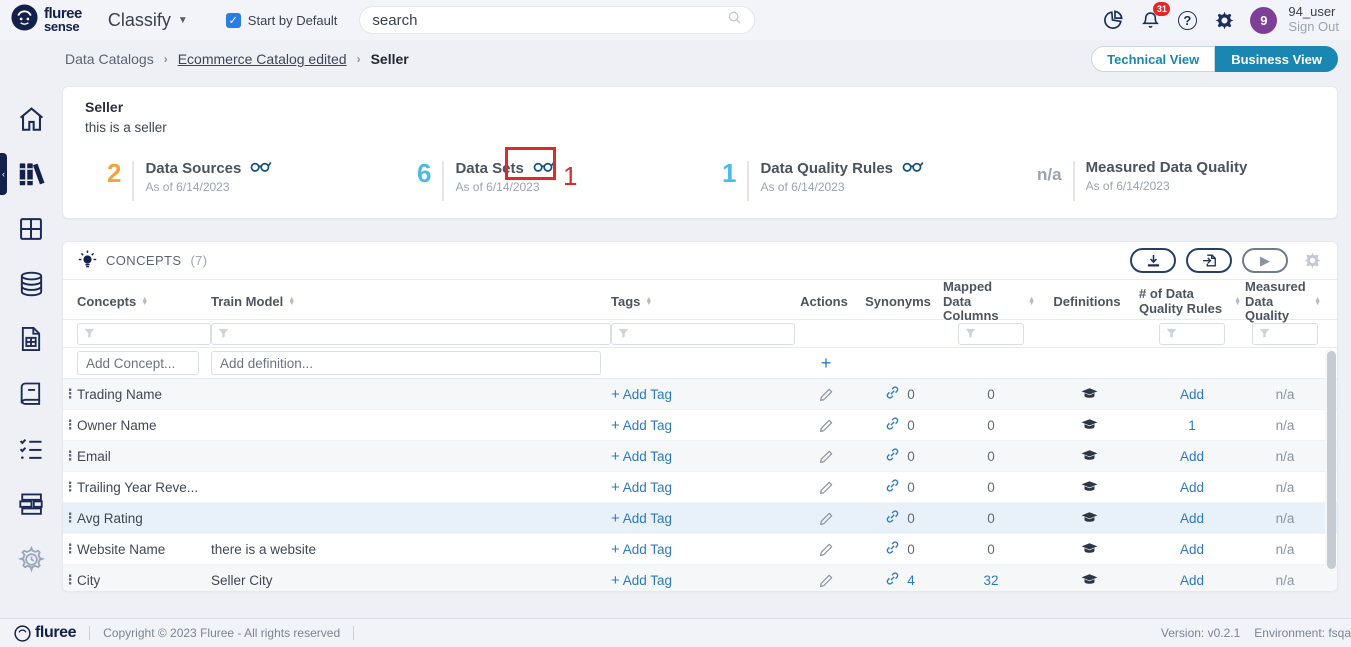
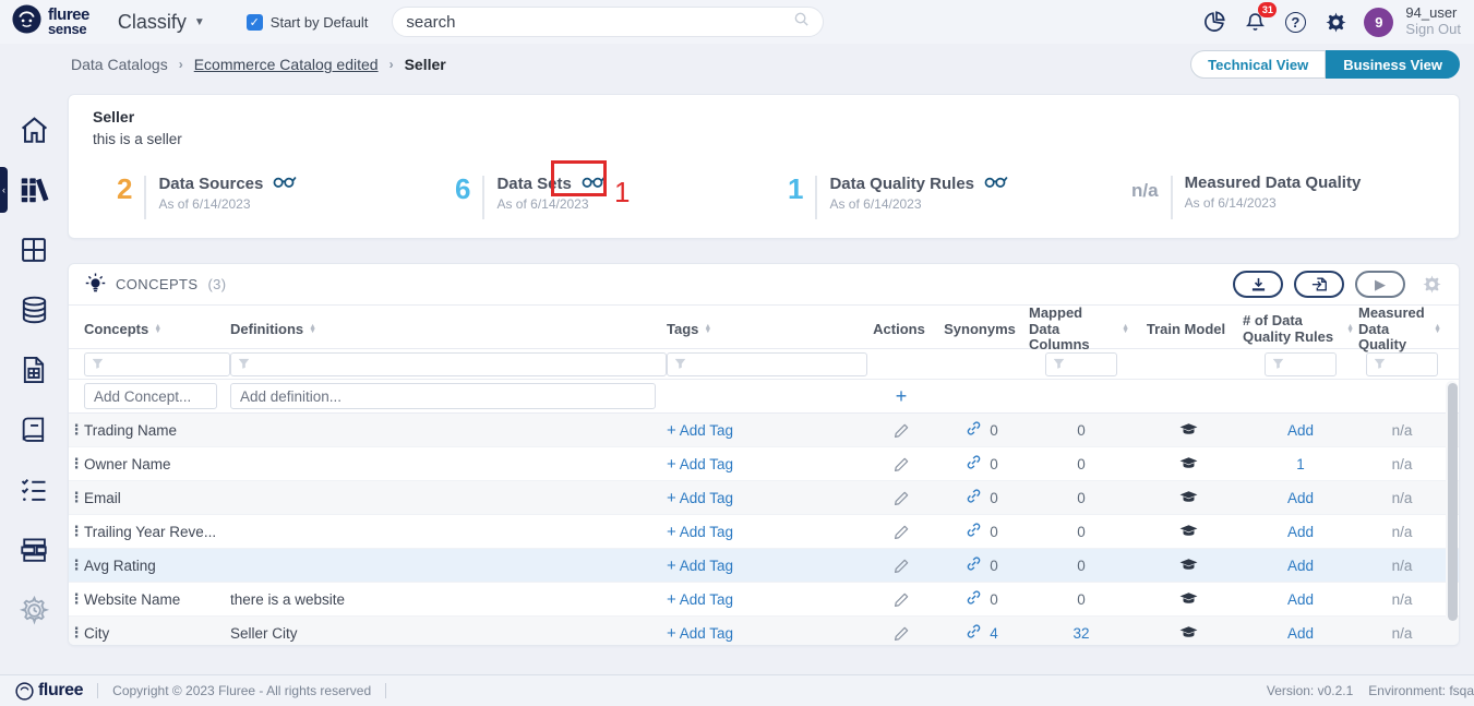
  fluree
  sense
  Classify
  ▼
  ✓
  Start by Default
  search
  31
  ?
  9
  94_user
  Sign Out
  ‹
  Data Catalogs
  ›
  Ecommerce Catalog edited
  ›
  Seller
  Technical View
  Business View
  Seller
  this is a seller
  2
  Data Sources
  As of 6/14/2023
  6
  Data Sets
  As of 6/14/2023
  1
  Data Quality Rules
  As of 6/14/2023
  n/a
  Measured Data Quality
  As of 6/14/2023
  CONCEPTS
- (7)
+ (3)
  ▶
  Concepts
- Train Model
+ Definitions
  Tags
  Actions
  Synonyms
  Mapped Data Columns
- Definitions
+ Train Model
  # of Data Quality Rules
  Measured Data Quality
  Add Concept...
  Add definition...
  +
  ⋮
  Trading Name
  + Add Tag
  0
  0
  Add
  n/a
  ⋮
  Owner Name
  + Add Tag
  0
  0
  1
  n/a
  ⋮
  Email
  + Add Tag
  0
  0
  Add
  n/a
  ⋮
  Trailing Year Reve...
  + Add Tag
  0
  0
  Add
  n/a
  ⋮
  Avg Rating
  + Add Tag
  0
  0
  Add
  n/a
  ⋮
  Website Name
  there is a website
  + Add Tag
  0
  0
  Add
  n/a
  ⋮
  City
  Seller City
  + Add Tag
  4
  32
  Add
  n/a
  fluree
  Copyright © 2023 Fluree - All rights reserved
  Version: v0.2.1
  Environment: fsqa
  1
